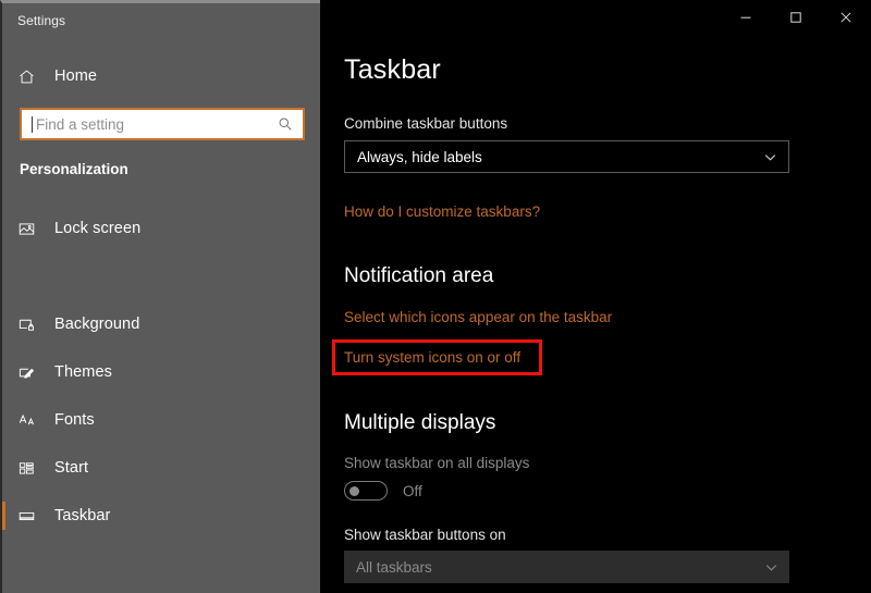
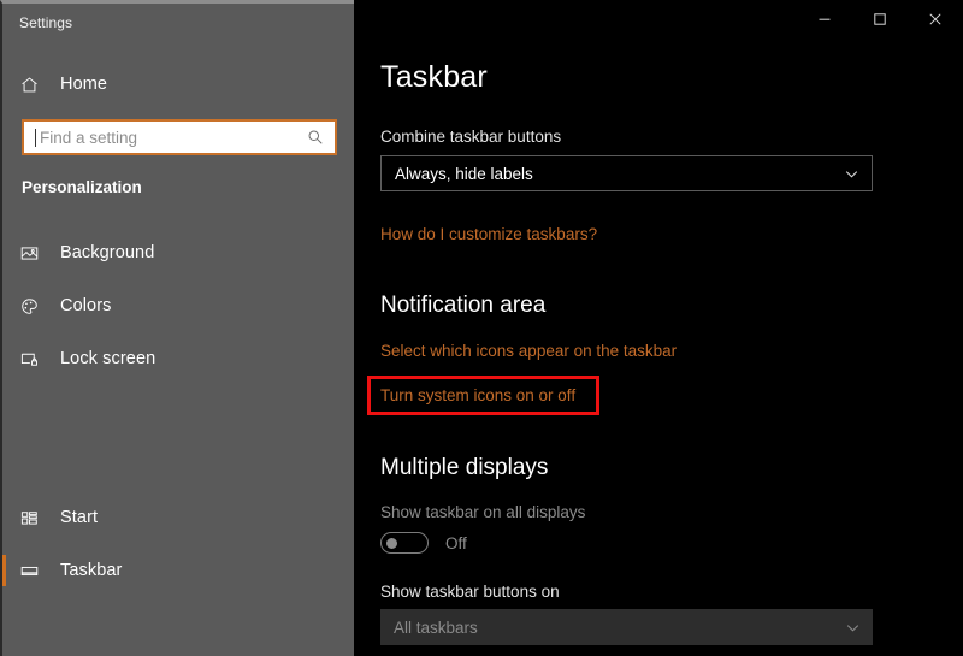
  Settings
  Home
  Find a setting
  Personalization
- Lock screen
+ Background
+ Colors
- Background
+ Lock screen
- Themes
- Fonts
  Start
  Taskbar
  Taskbar
  Combine taskbar buttons
  Always, hide labels
  How do I customize taskbars?
  Notification area
  Select which icons appear on the taskbar
  Turn system icons on or off
  Multiple displays
  Show taskbar on all displays
  Off
  Show taskbar buttons on
  All taskbars
